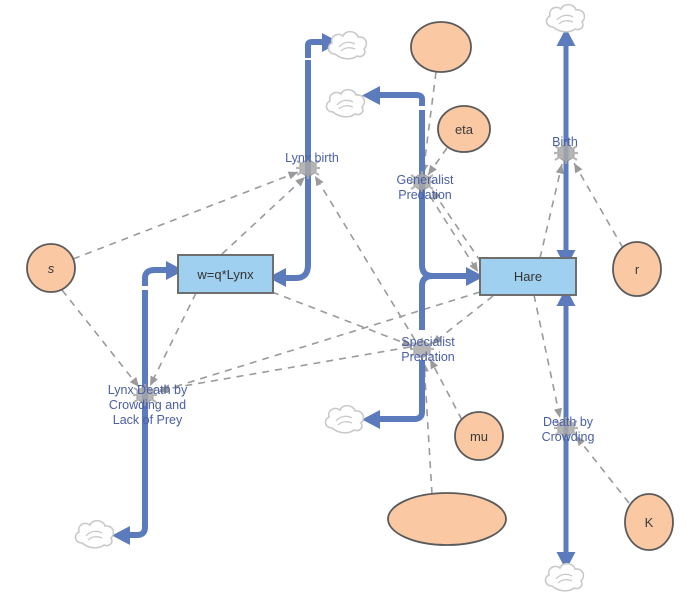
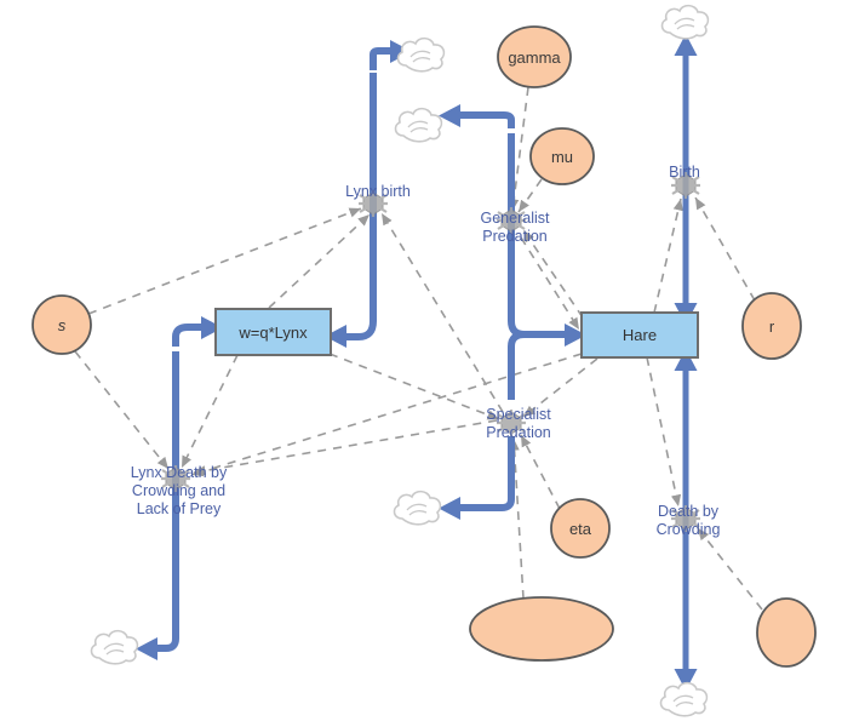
  w=q*Lynx
  Hare
  s
+ gamma
- eta
+ mu
  r
- mu
+ eta
- K
  Lynx birth
  Generalist
  Predation
  Birth
  Specialist
  Predation
  Death by
  Crowding
  Lynx Death by
  Crowding and
  Lack of Prey
